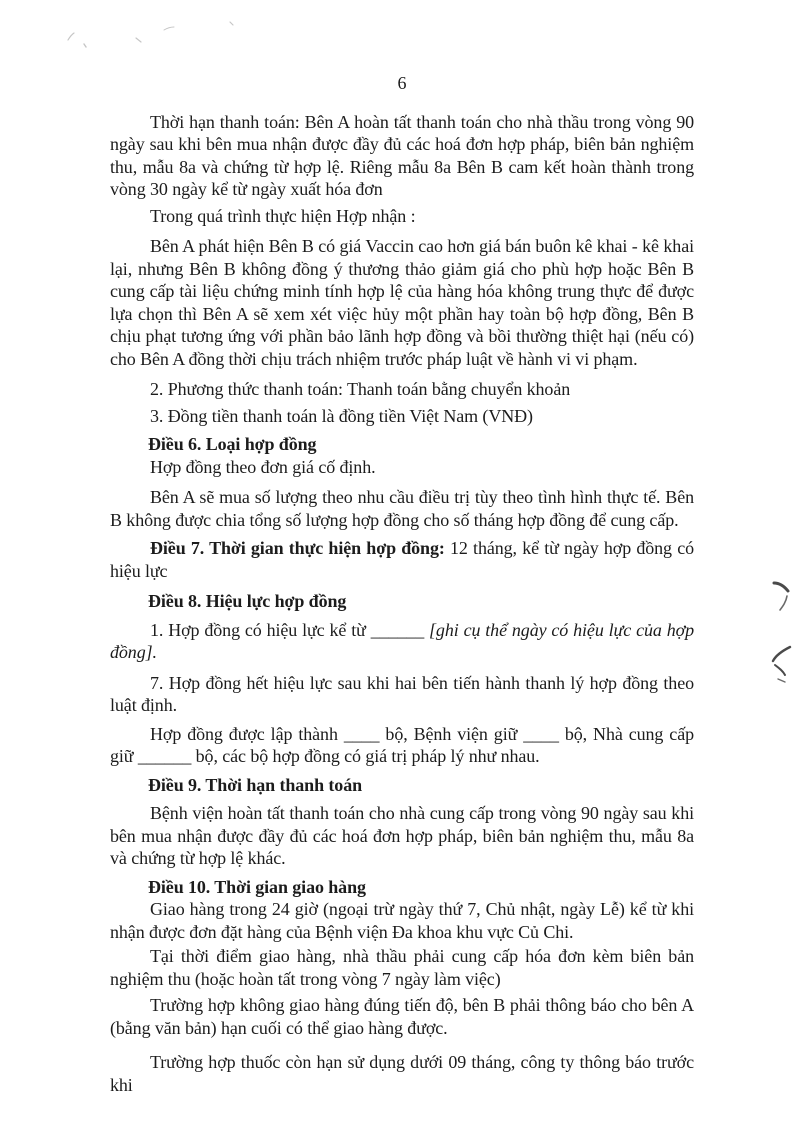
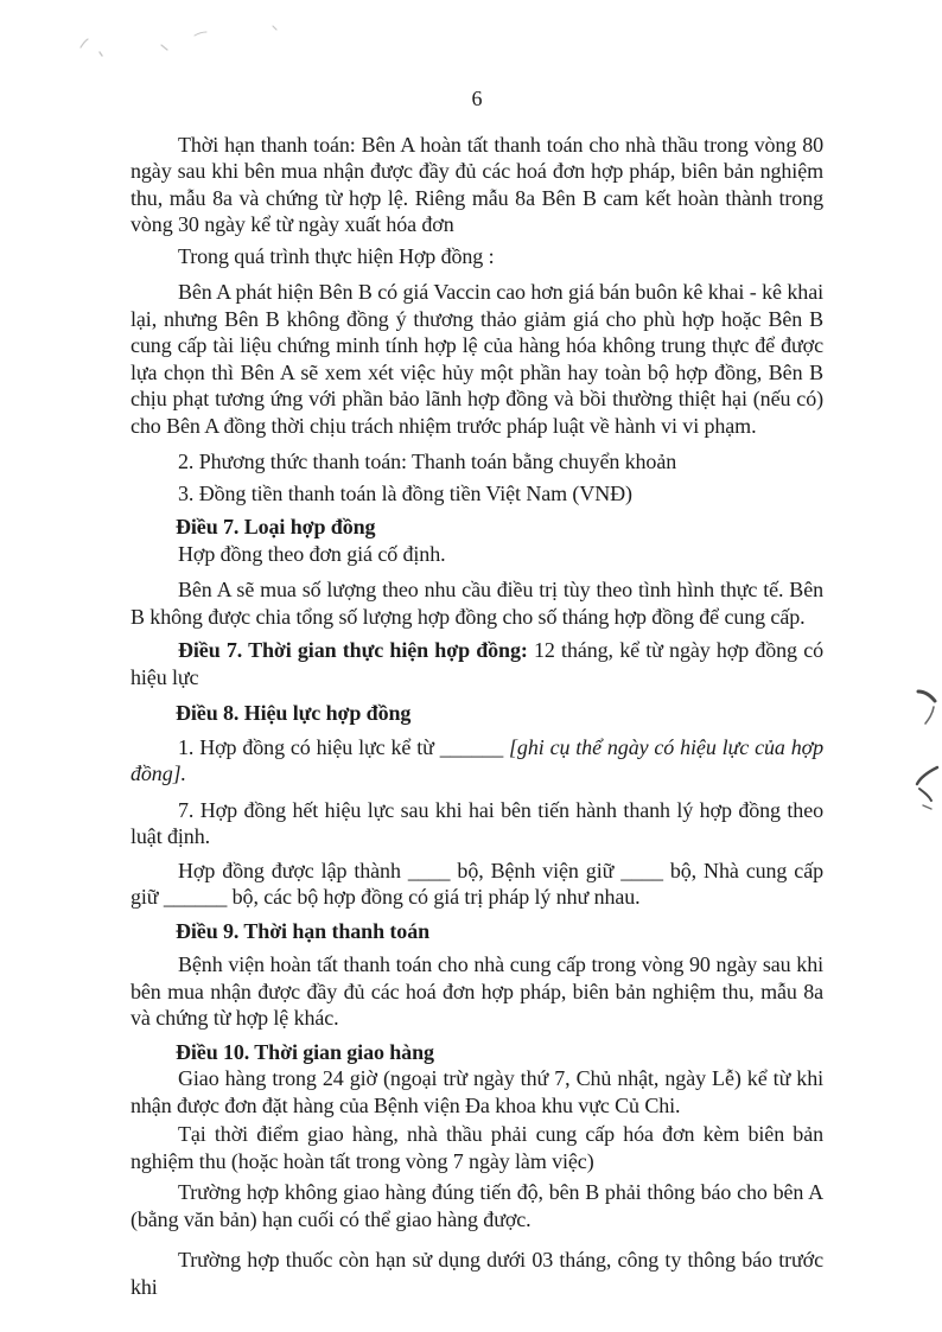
  6
- Thời hạn thanh toán: Bên A hoàn tất thanh toán cho nhà thầu trong vòng 90 ngày sau khi bên mua nhận được đầy đủ các hoá đơn hợp pháp, biên bản nghiệm thu, mẫu 8a và chứng từ hợp lệ. Riêng mẫu 8a Bên B cam kết hoàn thành trong vòng 30 ngày kể từ ngày xuất hóa đơn
+ Thời hạn thanh toán: Bên A hoàn tất thanh toán cho nhà thầu trong vòng 80 ngày sau khi bên mua nhận được đầy đủ các hoá đơn hợp pháp, biên bản nghiệm thu, mẫu 8a và chứng từ hợp lệ. Riêng mẫu 8a Bên B cam kết hoàn thành trong vòng 30 ngày kể từ ngày xuất hóa đơn
- Trong quá trình thực hiện Hợp nhận :
+ Trong quá trình thực hiện Hợp đồng :
  Bên A phát hiện Bên B có giá Vaccin cao hơn giá bán buôn kê khai - kê khai lại, nhưng Bên B không đồng ý thương thảo giảm giá cho phù hợp hoặc Bên B cung cấp tài liệu chứng minh tính hợp lệ của hàng hóa không trung thực để được lựa chọn thì Bên A sẽ xem xét việc hủy một phần hay toàn bộ hợp đồng, Bên B chịu phạt tương ứng với phần bảo lãnh hợp đồng và bồi thường thiệt hại (nếu có) cho Bên A đồng thời chịu trách nhiệm trước pháp luật về hành vi vi phạm.
  2. Phương thức thanh toán: Thanh toán bằng chuyển khoản
  3. Đồng tiền thanh toán là đồng tiền Việt Nam (VNĐ)
- Điều 6. Loại hợp đồng
+ Điều 7. Loại hợp đồng
  Hợp đồng theo đơn giá cố định.
  Bên A sẽ mua số lượng theo nhu cầu điều trị tùy theo tình hình thực tế. Bên B không được chia tổng số lượng hợp đồng cho số tháng hợp đồng để cung cấp.
  Điều 7. Thời gian thực hiện hợp đồng: 12 tháng, kể từ ngày hợp đồng có hiệu lực
  Điều 8. Hiệu lực hợp đồng
  1. Hợp đồng có hiệu lực kể từ ______ [ghi cụ thể ngày có hiệu lực của hợp đồng].
  7. Hợp đồng hết hiệu lực sau khi hai bên tiến hành thanh lý hợp đồng theo luật định.
  Hợp đồng được lập thành ____ bộ, Bệnh viện giữ ____ bộ, Nhà cung cấp giữ ______ bộ, các bộ hợp đồng có giá trị pháp lý như nhau.
  Điều 9. Thời hạn thanh toán
  Bệnh viện hoàn tất thanh toán cho nhà cung cấp trong vòng 90 ngày sau khi bên mua nhận được đầy đủ các hoá đơn hợp pháp, biên bản nghiệm thu, mẫu 8a và chứng từ hợp lệ khác.
  Điều 10. Thời gian giao hàng
  Giao hàng trong 24 giờ (ngoại trừ ngày thứ 7, Chủ nhật, ngày Lễ) kể từ khi nhận được đơn đặt hàng của Bệnh viện Đa khoa khu vực Củ Chi.
  Tại thời điểm giao hàng, nhà thầu phải cung cấp hóa đơn kèm biên bản nghiệm thu (hoặc hoàn tất trong vòng 7 ngày làm việc)
  Trường hợp không giao hàng đúng tiến độ, bên B phải thông báo cho bên A (bằng văn bản) hạn cuối có thể giao hàng được.
- Trường hợp thuốc còn hạn sử dụng dưới 09 tháng, công ty thông báo trước khi
+ Trường hợp thuốc còn hạn sử dụng dưới 03 tháng, công ty thông báo trước khi
